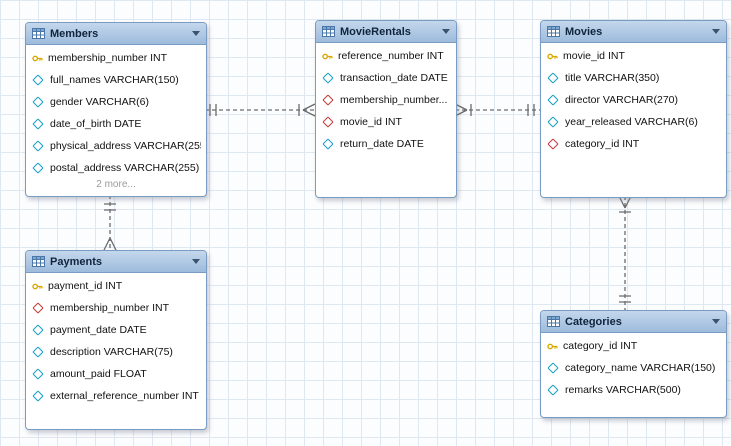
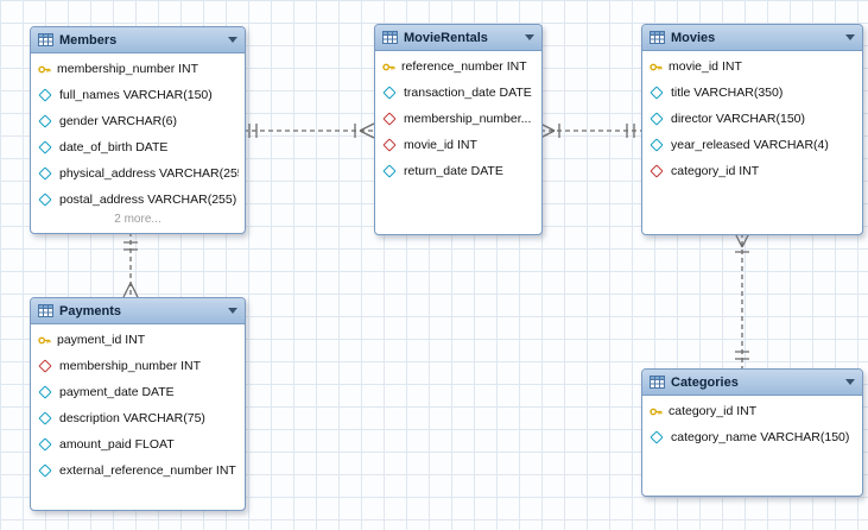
  Members
  membership_number INT
  full_names VARCHAR(150)
  gender VARCHAR(6)
  date_of_birth DATE
  physical_address VARCHAR(25
  postal_address VARCHAR(255)
  2 more...
  MovieRentals
  reference_number INT
  transaction_date DATE
  membership_number...
  movie_id INT
  return_date DATE
  Movies
  movie_id INT
  title VARCHAR(350)
- director VARCHAR(270)
+ director VARCHAR(150)
- year_released VARCHAR(6)
+ year_released VARCHAR(4)
  category_id INT
  Payments
  payment_id INT
  membership_number INT
  payment_date DATE
  description VARCHAR(75)
  amount_paid FLOAT
  external_reference_number INT
  Categories
  category_id INT
  category_name VARCHAR(150)
- remarks VARCHAR(500)
